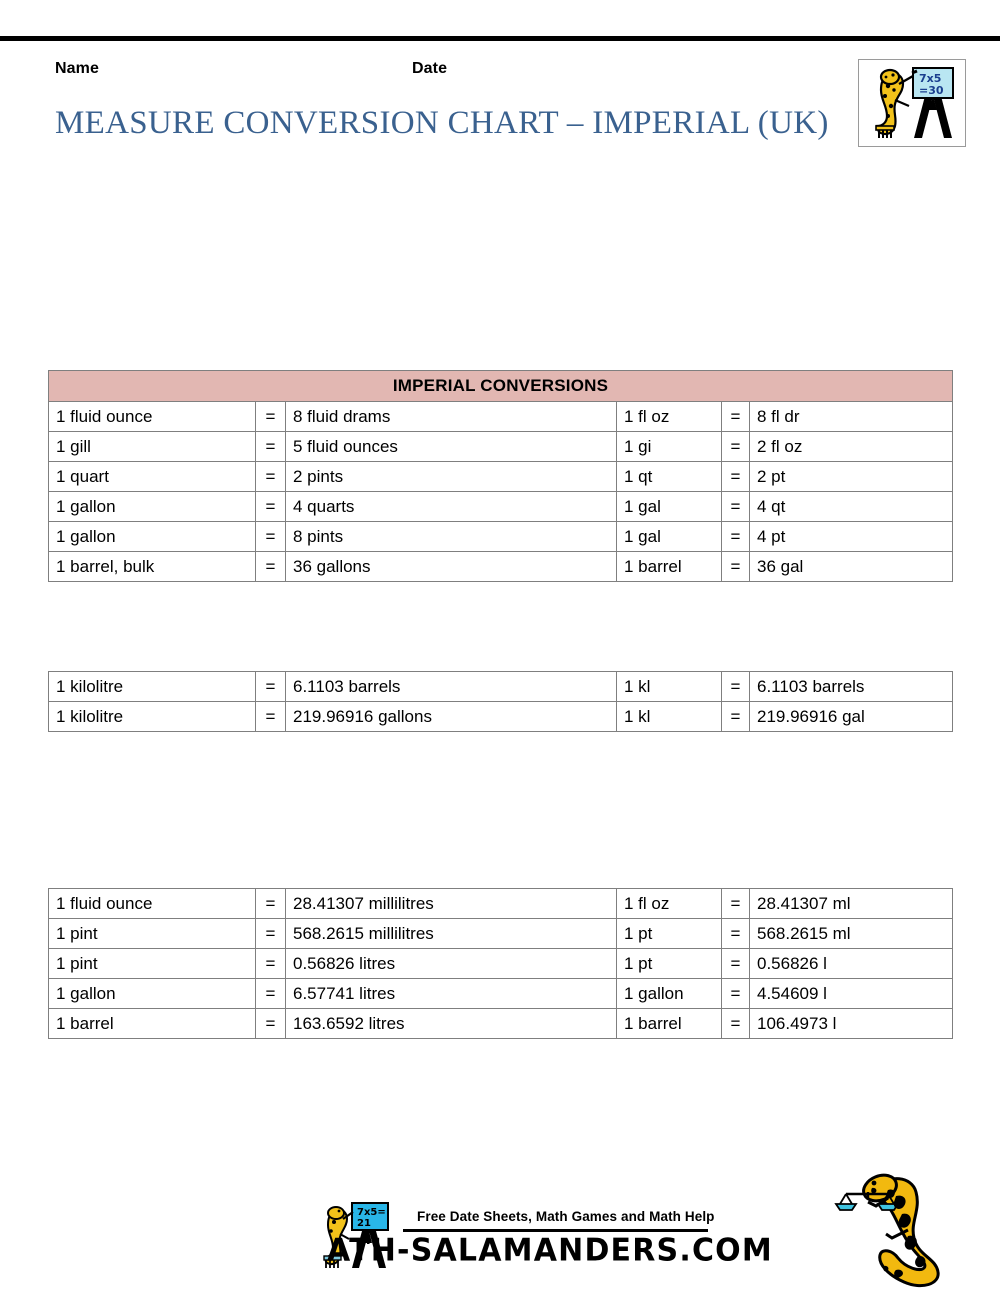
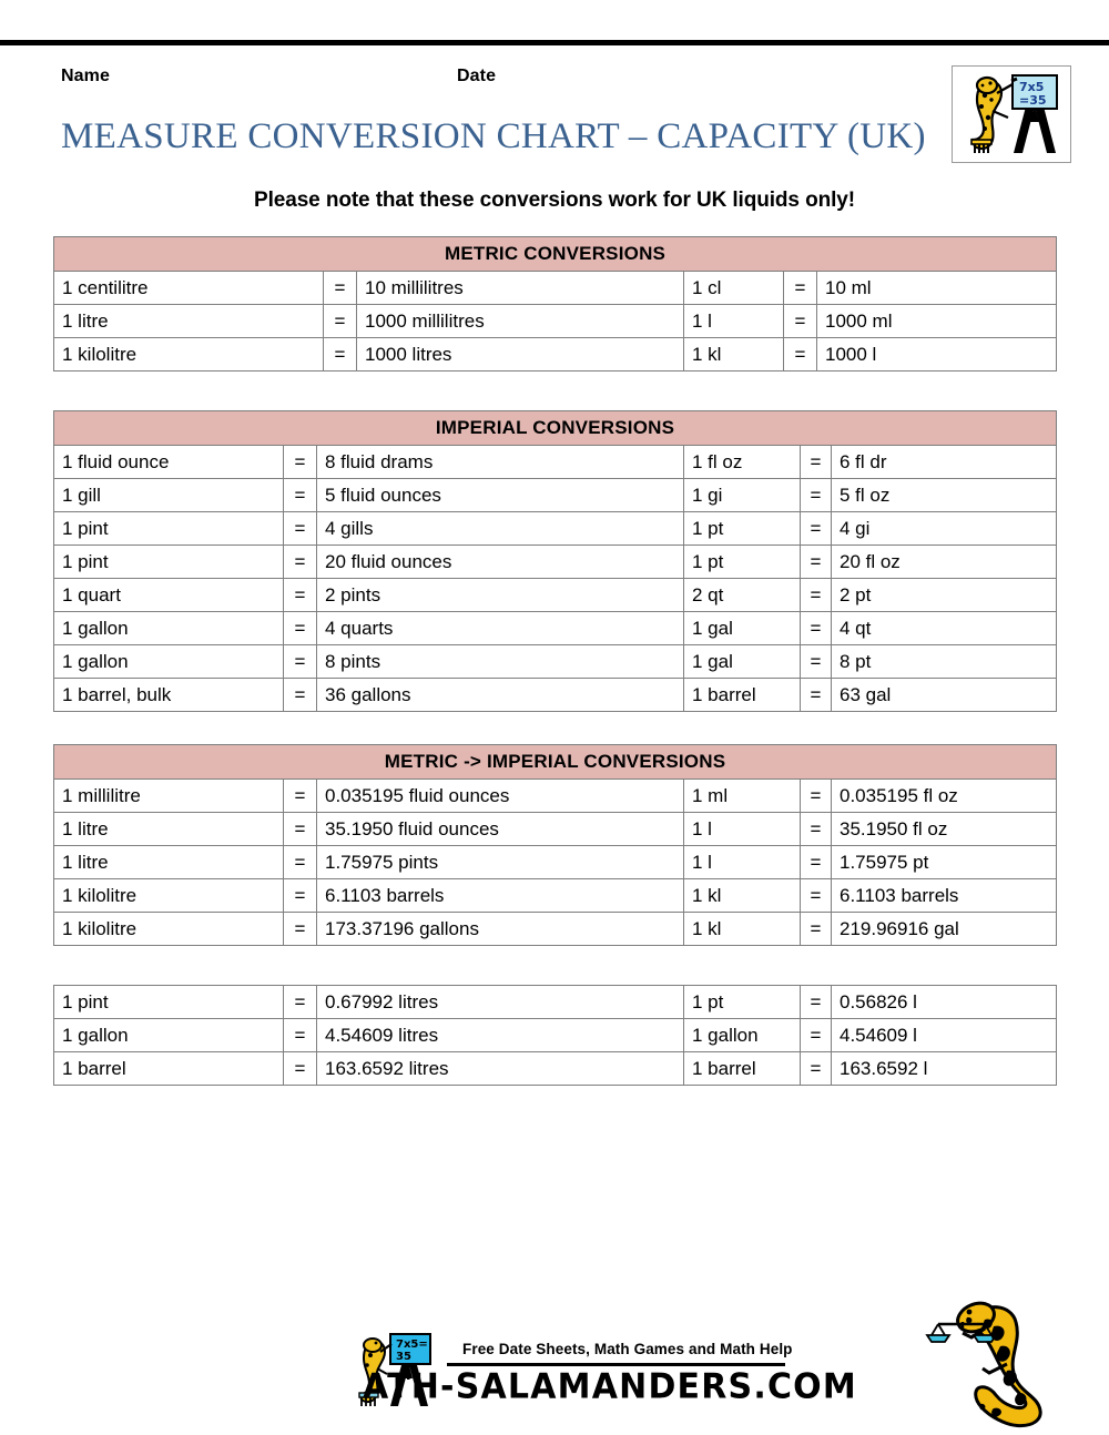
  Name
  Date
- MEASURE CONVERSION CHART – IMPERIAL (UK)
+ MEASURE CONVERSION CHART – CAPACITY (UK)
+ Please note that these conversions work for UK liquids only!
  7x5
- =30
+ =35
+ METRIC CONVERSIONS
+ 1 centilitre	=	10 millilitres	1 cl	=	10 ml
+ 1 litre	=	1000 millilitres	1 l	=	1000 ml
+ 1 kilolitre	=	1000 litres	1 kl	=	1000 l
  IMPERIAL CONVERSIONS
- 1 fluid ounce	=	8 fluid drams	1 fl oz	=	8 fl dr
+ 1 fluid ounce	=	8 fluid drams	1 fl oz	=	6 fl dr
- 1 gill	=	5 fluid ounces	1 gi	=	2 fl oz
+ 1 gill	=	5 fluid ounces	1 gi	=	5 fl oz
+ 1 pint	=	4 gills	1 pt	=	4 gi
+ 1 pint	=	20 fluid ounces	1 pt	=	20 fl oz
- 1 quart	=	2 pints	1 qt	=	2 pt
+ 1 quart	=	2 pints	2 qt	=	2 pt
  1 gallon	=	4 quarts	1 gal	=	4 qt
- 1 gallon	=	8 pints	1 gal	=	4 pt
+ 1 gallon	=	8 pints	1 gal	=	8 pt
- 1 barrel, bulk	=	36 gallons	1 barrel	=	36 gal
+ 1 barrel, bulk	=	36 gallons	1 barrel	=	63 gal
+ METRIC -> IMPERIAL CONVERSIONS
+ 1 millilitre	=	0.035195 fluid ounces	1 ml	=	0.035195 fl oz
+ 1 litre	=	35.1950 fluid ounces	1 l	=	35.1950 fl oz
+ 1 litre	=	1.75975 pints	1 l	=	1.75975 pt
  1 kilolitre	=	6.1103 barrels	1 kl	=	6.1103 barrels
- 1 kilolitre	=	219.96916 gallons	1 kl	=	219.96916 gal
+ 1 kilolitre	=	173.37196 gallons	1 kl	=	219.96916 gal
- 1 fluid ounce	=	28.41307 millilitres	1 fl oz	=	28.41307 ml
- 1 pint	=	568.2615 millilitres	1 pt	=	568.2615 ml
- 1 pint	=	0.56826 litres	1 pt	=	0.56826 l
+ 1 pint	=	0.67992 litres	1 pt	=	0.56826 l
- 1 gallon	=	6.57741 litres	1 gallon	=	4.54609 l
+ 1 gallon	=	4.54609 litres	1 gallon	=	4.54609 l
- 1 barrel	=	163.6592 litres	1 barrel	=	106.4973 l
+ 1 barrel	=	163.6592 litres	1 barrel	=	163.6592 l
  7x5=
- 21
+ 35
  Free Date Sheets, Math Games and Math Help
  ATH-SALAMANDERS.COM
